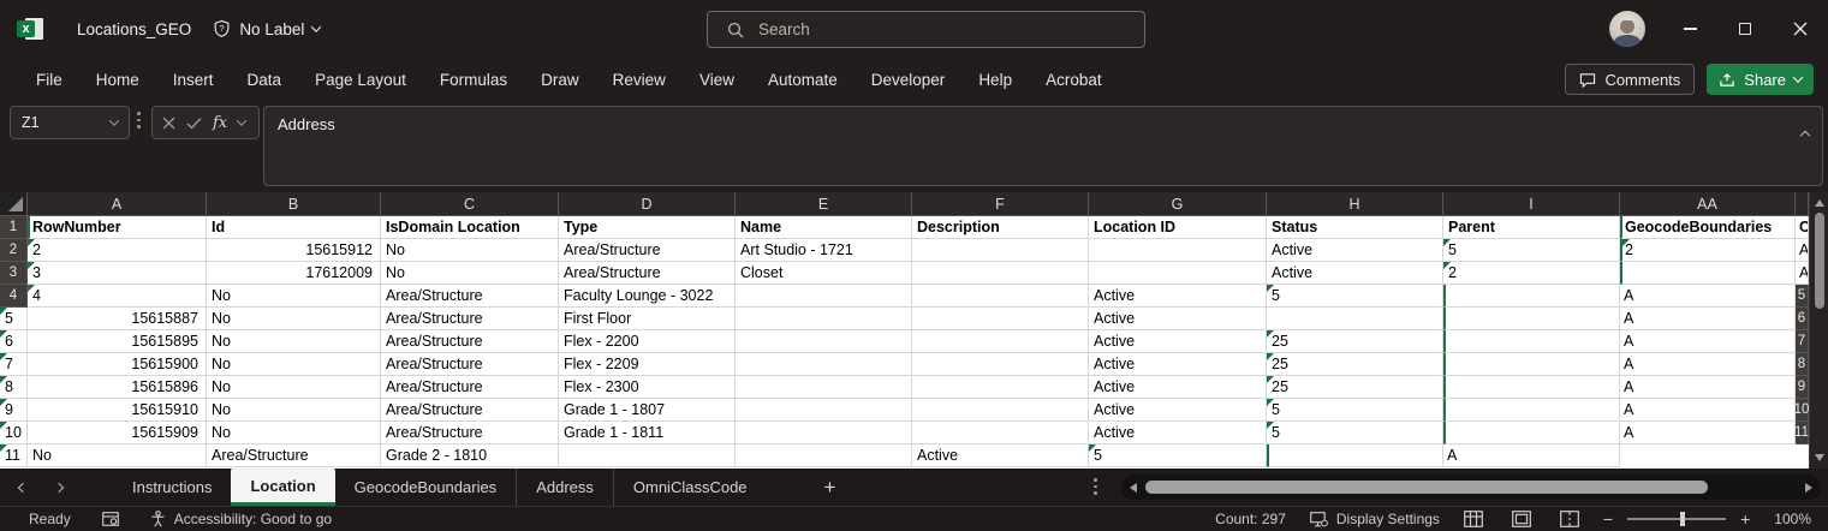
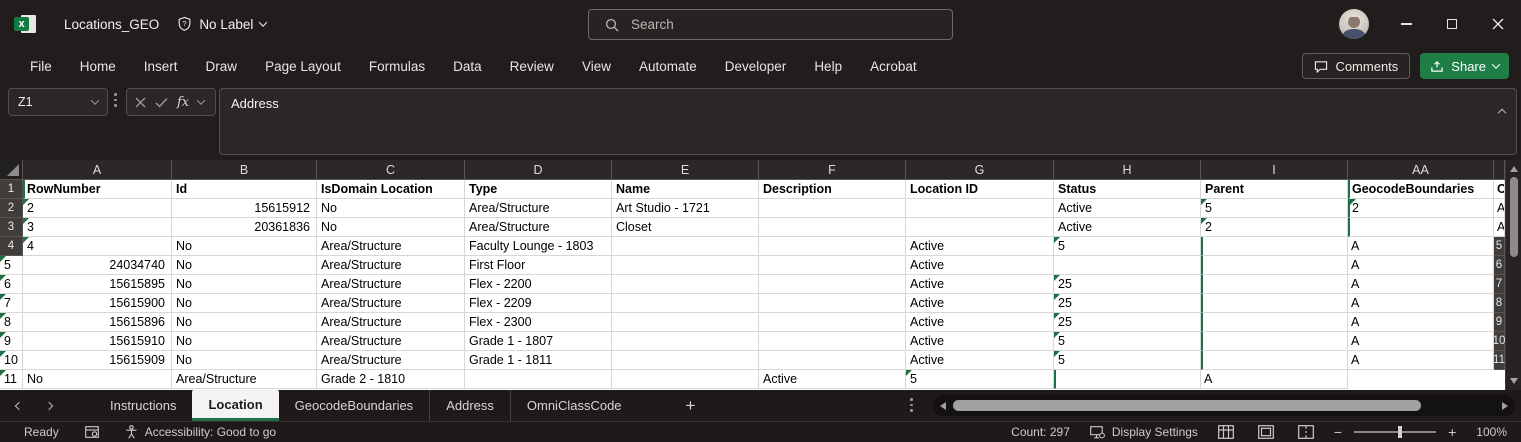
  x
  Locations_GEO
  ?
  No Label
  Search
  File
  Home
  Insert
- Data
+ Draw
  Page Layout
  Formulas
- Draw
+ Data
  Review
  View
  Automate
  Developer
  Help
  Acrobat
  Comments
  Share
  Z1
  fx
  Address
  A
  B
  C
  D
  E
  F
  G
  H
  I
  AA
  1
  RowNumber
  Id
  IsDomain Location
  Type
  Name
  Description
  Location ID
  Status
  Parent
  GeocodeBoundaries
  C
  2
  2
  15615912
  No
  Area/Structure
  Art Studio - 1721
  Active
  5
  2
  A
  3
  3
- 17612009
+ 20361836
  No
  Area/Structure
  Closet
  Active
  2
  A
  4
  4
  No
  Area/Structure
- Faculty Lounge - 3022
+ Faculty Lounge - 1803
  Active
  5
  A
  5
  5
- 15615887
+ 24034740
  No
  Area/Structure
  First Floor
  Active
  A
  6
  6
  15615895
  No
  Area/Structure
  Flex - 2200
  Active
  25
  A
  7
  7
  15615900
  No
  Area/Structure
  Flex - 2209
  Active
  25
  A
  8
  8
  15615896
  No
  Area/Structure
  Flex - 2300
  Active
  25
  A
  9
  9
  15615910
  No
  Area/Structure
  Grade 1 - 1807
  Active
  5
  A
  10
  10
  15615909
  No
  Area/Structure
  Grade 1 - 1811
  Active
  5
  A
  11
  11
  No
  Area/Structure
  Grade 2 - 1810
  Active
  5
  A
  Instructions
  Location
  GeocodeBoundaries
  Address
  OmniClassCode
  +
  Ready
  Accessibility: Good to go
  Count: 297
  Display Settings
  −
  +
  100%
